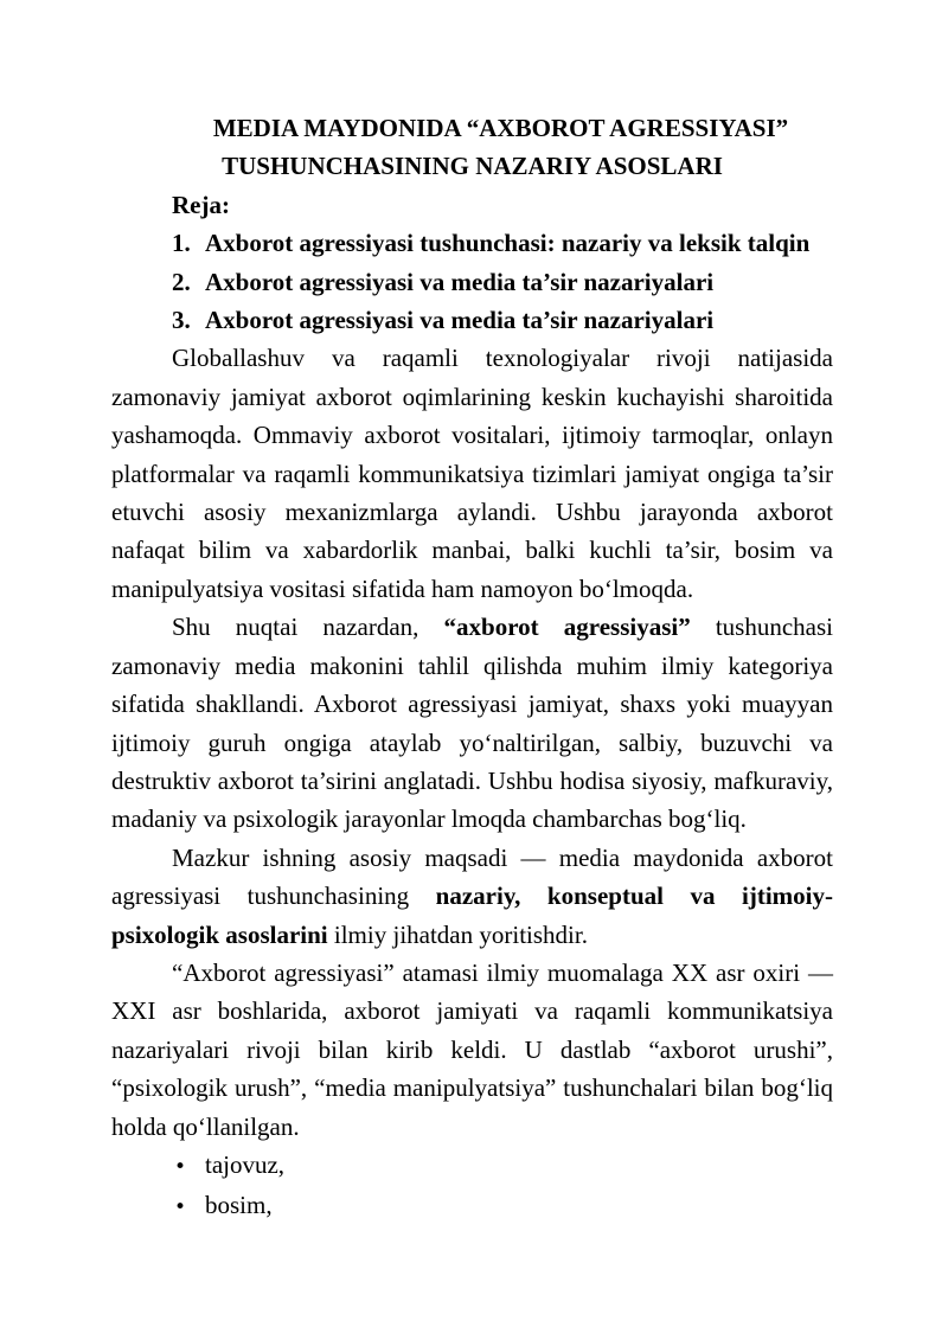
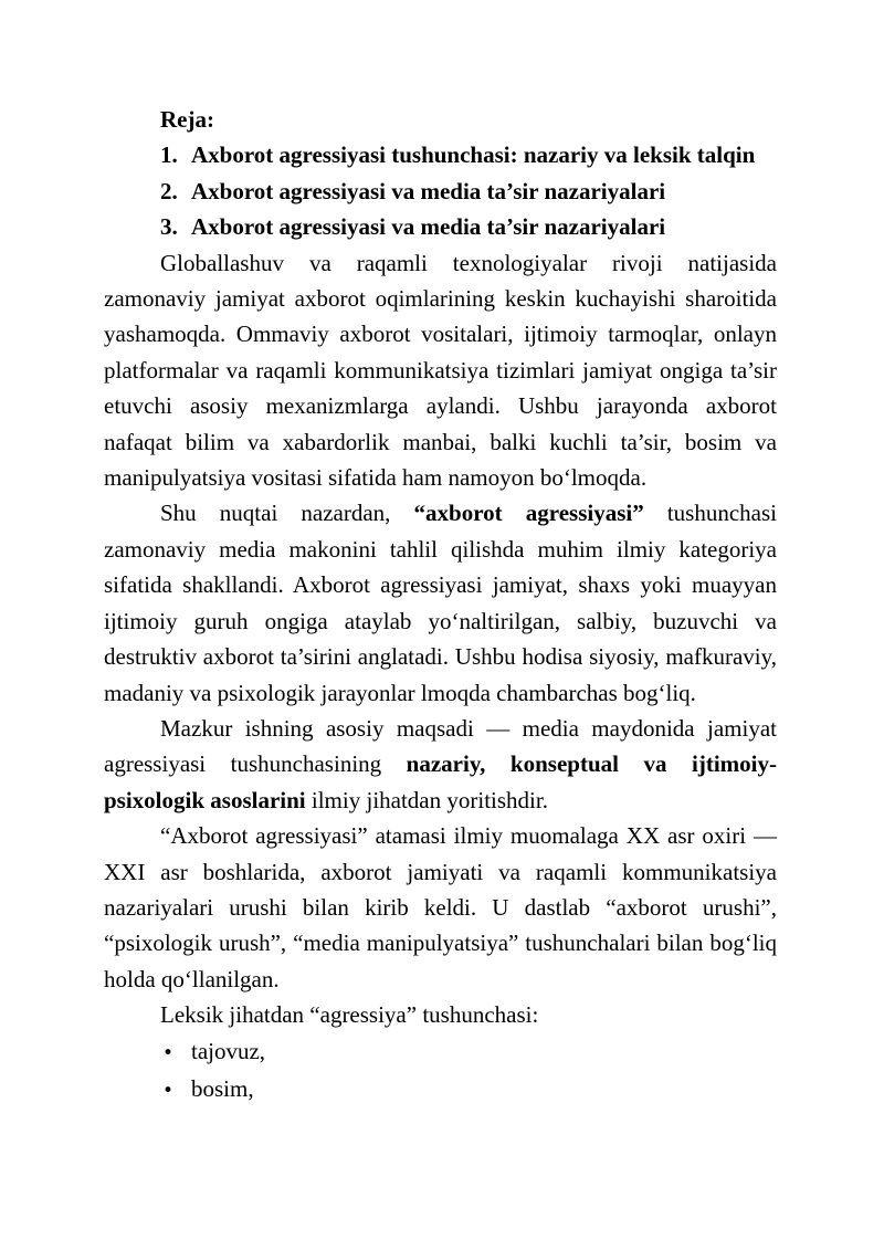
- MEDIA MAYDONIDA “AXBOROT AGRESSIYASI”
- TUSHUNCHASINING NAZARIY ASOSLARI
  Reja:
  1. Axborot agressiyasi tushunchasi: nazariy va leksik talqin
  2. Axborot agressiyasi va media ta’sir nazariyalari
  3. Axborot agressiyasi va media ta’sir nazariyalari
  Globallashuv va raqamli texnologiyalar rivoji natijasida zamonaviy jamiyat axborot oqimlarining keskin kuchayishi sharoitida yashamoqda. Ommaviy axborot vositalari, ijtimoiy tarmoqlar, onlayn platformalar va raqamli kommunikatsiya tizimlari jamiyat ongiga ta’sir etuvchi asosiy mexanizmlarga aylandi. Ushbu jarayonda axborot nafaqat bilim va xabardorlik manbai, balki kuchli ta’sir, bosim va manipulyatsiya vositasi sifatida ham namoyon bo‘lmoqda.
  Shu nuqtai nazardan, “axborot agressiyasi” tushunchasi zamonaviy media makonini tahlil qilishda muhim ilmiy kategoriya sifatida shakllandi. Axborot agressiyasi jamiyat, shaxs yoki muayyan ijtimoiy guruh ongiga ataylab yo‘naltirilgan, salbiy, buzuvchi va destruktiv axborot ta’sirini anglatadi. Ushbu hodisa siyosiy, mafkuraviy, madaniy va psixologik jarayonlar lmoqda chambarchas bog‘liq.
- Mazkur ishning asosiy maqsadi — media maydonida axborot agressiyasi tushunchasining nazariy, konseptual va ijtimoiy-psixologik asoslarini ilmiy jihatdan yoritishdir.
+ Mazkur ishning asosiy maqsadi — media maydonida jamiyat agressiyasi tushunchasining nazariy, konseptual va ijtimoiy-psixologik asoslarini ilmiy jihatdan yoritishdir.
- “Axborot agressiyasi” atamasi ilmiy muomalaga XX asr oxiri — XXI asr boshlarida, axborot jamiyati va raqamli kommunikatsiya nazariyalari rivoji bilan kirib keldi. U dastlab “axborot urushi”, “psixologik urush”, “media manipulyatsiya” tushunchalari bilan bog‘liq holda qo‘llanilgan.
+ “Axborot agressiyasi” atamasi ilmiy muomalaga XX asr oxiri — XXI asr boshlarida, axborot jamiyati va raqamli kommunikatsiya nazariyalari urushi bilan kirib keldi. U dastlab “axborot urushi”, “psixologik urush”, “media manipulyatsiya” tushunchalari bilan bog‘liq holda qo‘llanilgan.
+ Leksik jihatdan “agressiya” tushunchasi:
  • tajovuz,
  • bosim,
